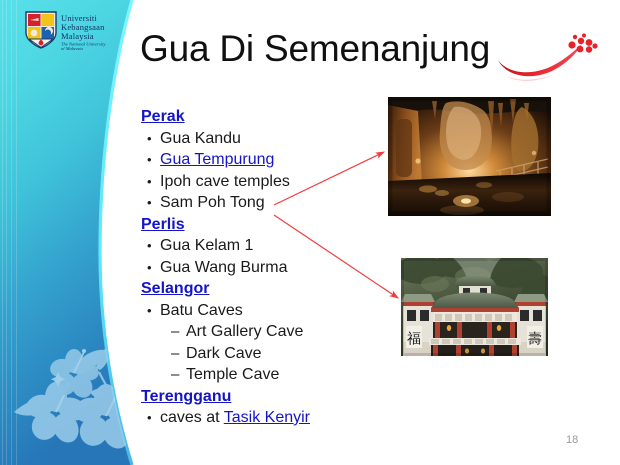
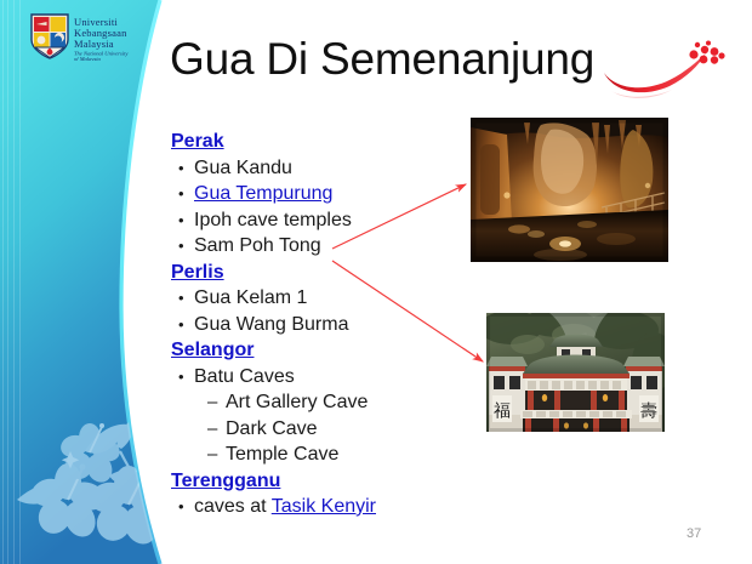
  Universiti
  Kebangsaan
  Malaysia
  Gua Di Semenanjung
  Perak
  •
  Gua Kandu
  •
  Gua Tempurung
  •
  Ipoh cave temples
  •
  Sam Poh Tong
  Perlis
  •
  Gua Kelam 1
  •
  Gua Wang Burma
  Selangor
  •
  Batu Caves
  –
  Art Gallery Cave
  –
  Dark Cave
  –
  Temple Cave
  Terengganu
  •
  caves at Tasik Kenyir
  福
  壽
- 18
+ 37
